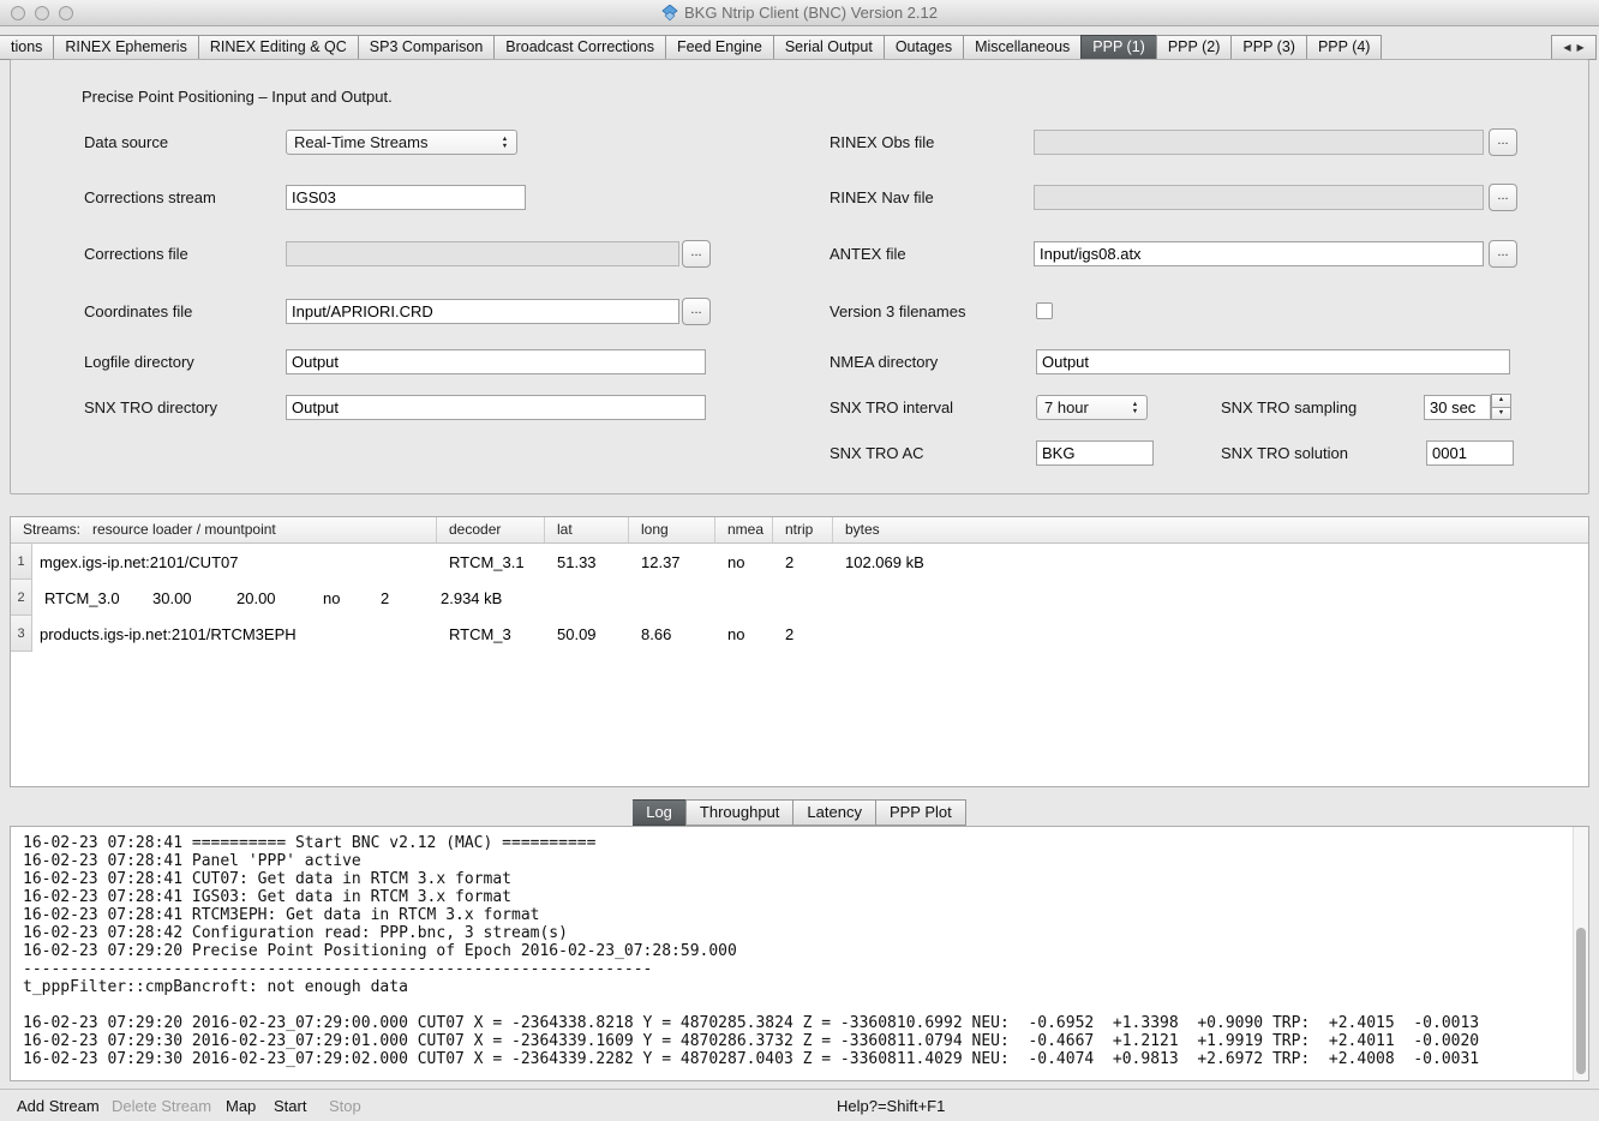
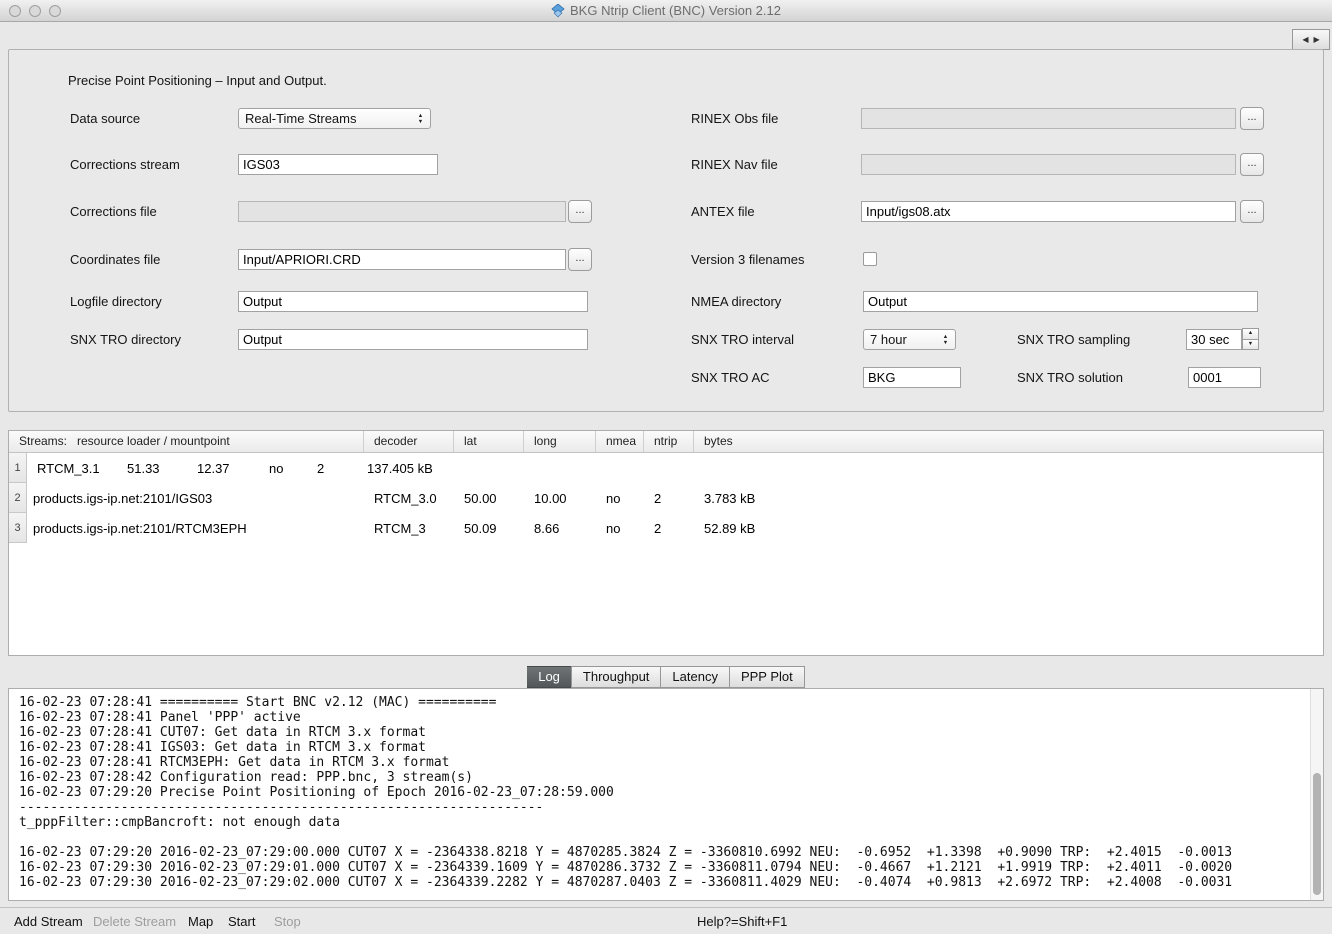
  BKG Ntrip Client (BNC) Version 2.12
- tions
- RINEX Ephemeris
- RINEX Editing & QC
- SP3 Comparison
- Broadcast Corrections
- Feed Engine
- Serial Output
- Outages
- Miscellaneous
- PPP (1)
- PPP (2)
- PPP (3)
- PPP (4)
  ◀
  ▶
  Precise Point Positioning – Input and Output.
  Data source
  Real-Time Streams
  Corrections stream
  IGS03
  Corrections file
  ...
  Coordinates file
  Input/APRIORI.CRD
  ...
  Logfile directory
  Output
  SNX TRO directory
  Output
  RINEX Obs file
  ...
  RINEX Nav file
  ...
  ANTEX file
  Input/igs08.atx
  ...
  Version 3 filenames
  NMEA directory
  Output
  SNX TRO interval
  7 hour
  SNX TRO sampling
  30 sec
  SNX TRO AC
  BKG
  SNX TRO solution
  0001
  Streams: resource loader / mountpoint
  decoder
  lat
  long
  nmea
  ntrip
  bytes
  1
- mgex.igs-ip.net:2101/CUT07
  RTCM_3.1
  51.33
  12.37
  no
  2
- 102.069 kB
+ 137.405 kB
  2
+ products.igs-ip.net:2101/IGS03
  RTCM_3.0
- 30.00
+ 50.00
- 20.00
+ 10.00
  no
  2
- 2.934 kB
+ 3.783 kB
  3
  products.igs-ip.net:2101/RTCM3EPH
  RTCM_3
  50.09
  8.66
  no
  2
+ 52.89 kB
  Log
  Throughput
  Latency
  PPP Plot
  16-02-23 07:28:41 ========== Start BNC v2.12 (MAC) ==========
  16-02-23 07:28:41 Panel 'PPP' active
  16-02-23 07:28:41 CUT07: Get data in RTCM 3.x format
  16-02-23 07:28:41 IGS03: Get data in RTCM 3.x format
  16-02-23 07:28:41 RTCM3EPH: Get data in RTCM 3.x format
  16-02-23 07:28:42 Configuration read: PPP.bnc, 3 stream(s)
  16-02-23 07:29:20 Precise Point Positioning of Epoch 2016-02-23_07:28:59.000
  -------------------------------------------------------------------
  t_pppFilter::cmpBancroft: not enough data
  16-02-23 07:29:20 2016-02-23_07:29:00.000 CUT07 X = -2364338.8218 Y = 4870285.3824 Z = -3360810.6992 NEU: -0.6952 +1.3398 +0.9090 TRP: +2.4015 -0.0013
  16-02-23 07:29:30 2016-02-23_07:29:01.000 CUT07 X = -2364339.1609 Y = 4870286.3732 Z = -3360811.0794 NEU: -0.4667 +1.2121 +1.9919 TRP: +2.4011 -0.0020
  16-02-23 07:29:30 2016-02-23_07:29:02.000 CUT07 X = -2364339.2282 Y = 4870287.0403 Z = -3360811.4029 NEU: -0.4074 +0.9813 +2.6972 TRP: +2.4008 -0.0031
  Add Stream
  Delete Stream
  Map
  Start
  Stop
  Help?=Shift+F1
